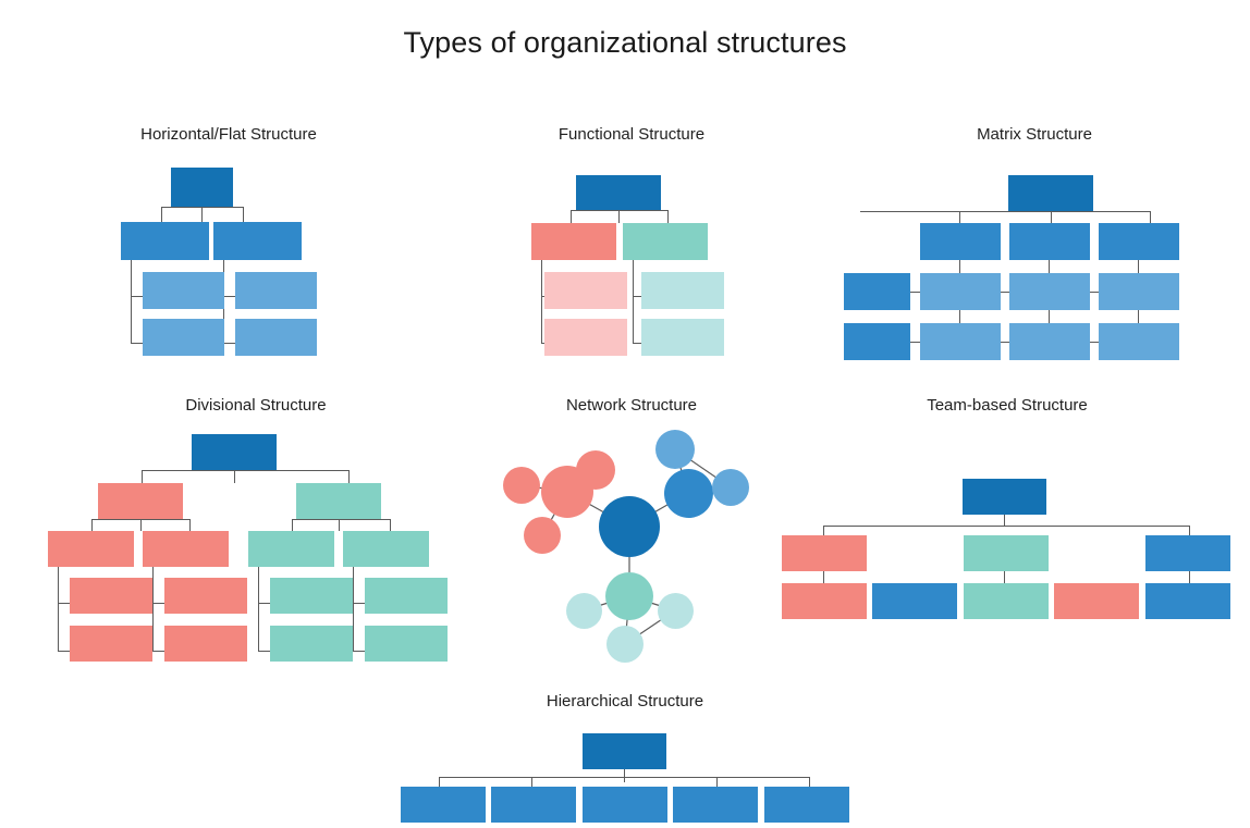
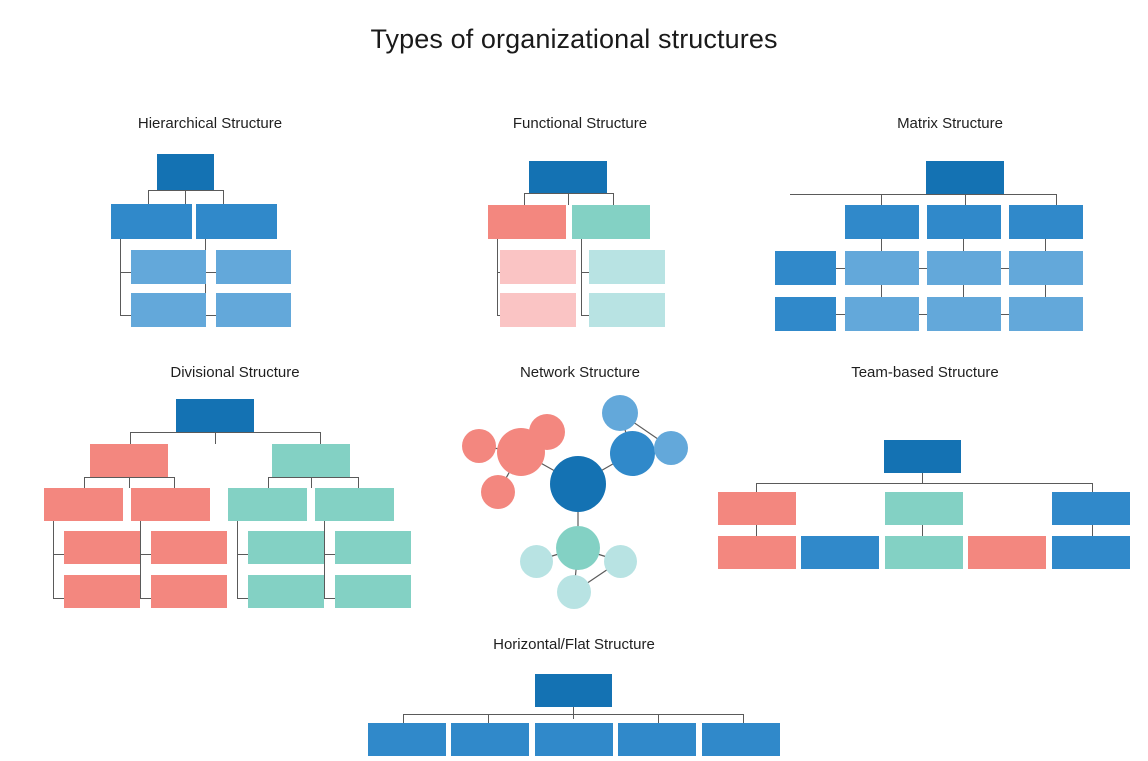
  Types of organizational structures
- Horizontal/Flat Structure
+ Hierarchical Structure
  Functional Structure
  Matrix Structure
  Divisional Structure
  Network Structure
  Team-based Structure
- Hierarchical Structure
+ Horizontal/Flat Structure
